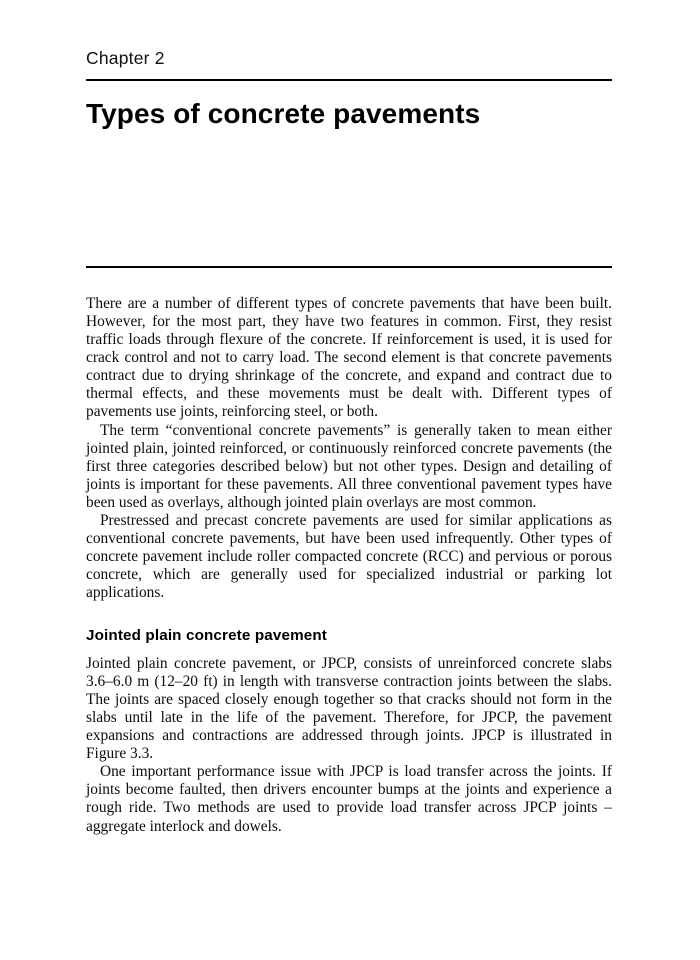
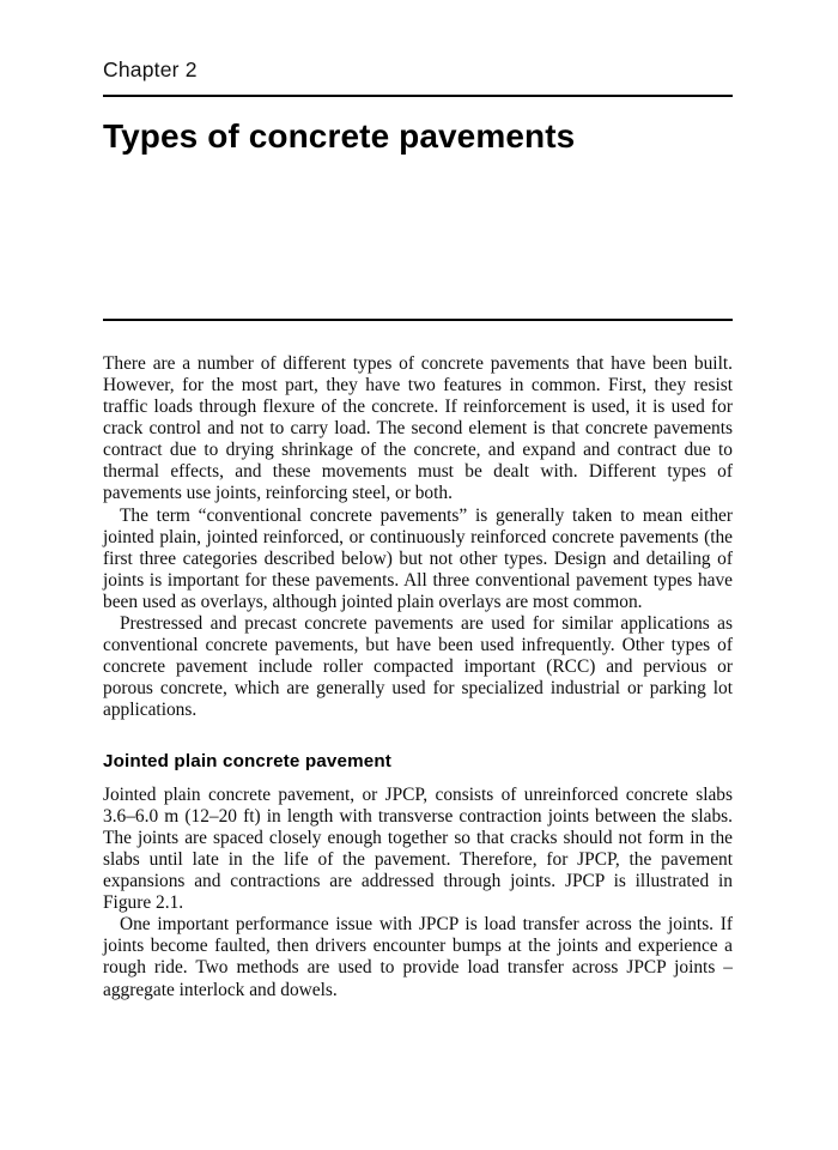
  Chapter 2
  Types of concrete pavements
  There are a number of different types of concrete pavements that have been built. However, for the most part, they have two features in common. First, they resist traffic loads through flexure of the concrete. If reinforcement is used, it is used for crack control and not to carry load. The second element is that concrete pavements contract due to drying shrinkage of the concrete, and expand and contract due to thermal effects, and these movements must be dealt with. Different types of pavements use joints, reinforcing steel, or both.
  The term “conventional concrete pavements” is generally taken to mean either jointed plain, jointed reinforced, or continuously reinforced concrete pavements (the first three categories described below) but not other types. Design and detailing of joints is important for these pavements. All three conventional pavement types have been used as overlays, although jointed plain overlays are most common.
- Prestressed and precast concrete pavements are used for similar applications as conventional concrete pavements, but have been used infrequently. Other types of concrete pavement include roller compacted concrete (RCC) and pervious or porous concrete, which are generally used for specialized industrial or parking lot applications.
+ Prestressed and precast concrete pavements are used for similar applications as conventional concrete pavements, but have been used infrequently. Other types of concrete pavement include roller compacted important (RCC) and pervious or porous concrete, which are generally used for specialized industrial or parking lot applications.
  Jointed plain concrete pavement
- Jointed plain concrete pavement, or JPCP, consists of unreinforced concrete slabs 3.6–6.0 m (12–20 ft) in length with transverse contraction joints between the slabs. The joints are spaced closely enough together so that cracks should not form in the slabs until late in the life of the pavement. Therefore, for JPCP, the pavement expansions and contractions are addressed through joints. JPCP is illustrated in Figure 3.3.
+ Jointed plain concrete pavement, or JPCP, consists of unreinforced concrete slabs 3.6–6.0 m (12–20 ft) in length with transverse contraction joints between the slabs. The joints are spaced closely enough together so that cracks should not form in the slabs until late in the life of the pavement. Therefore, for JPCP, the pavement expansions and contractions are addressed through joints. JPCP is illustrated in Figure 2.1.
  One important performance issue with JPCP is load transfer across the joints. If joints become faulted, then drivers encounter bumps at the joints and experience a rough ride. Two methods are used to provide load transfer across JPCP joints – aggregate interlock and dowels.
